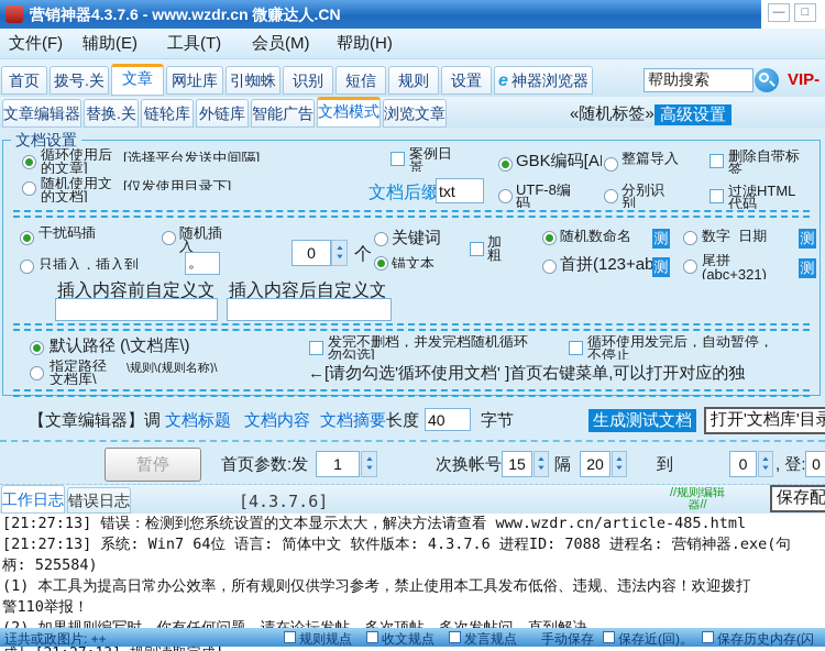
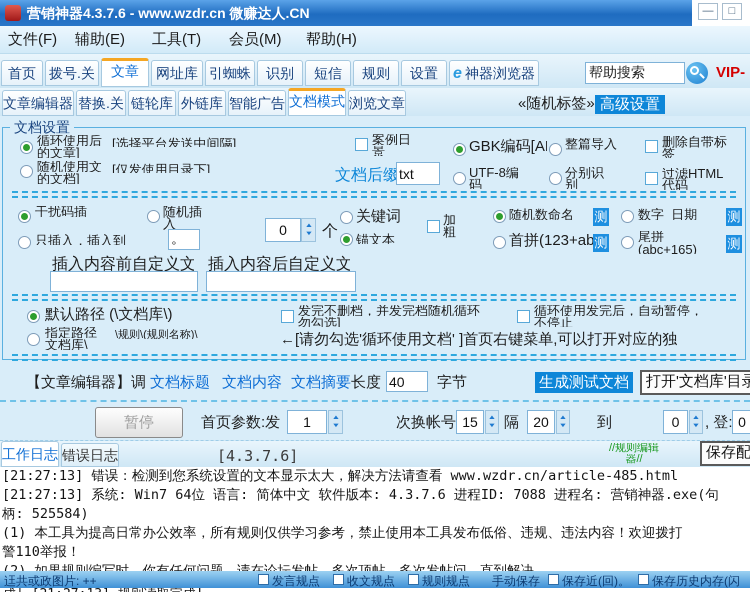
  营销神器4.3.7.6 - www.wzdr.cn 微赚达人.CN
  —
  □
  文件(F)
  辅助(E)
  工具(T)
  会员(M)
  帮助(H)
  首页
  拨号.关
  文章
  网址库
  引蜘蛛
  识别
  短信
  规则
  设置
  e 神器浏览器
  帮助搜索
  VIP-
  文章编辑器
  替换.关
  链轮库
  外链库
  智能广告
  文档模式
  浏览文章
  «随机标签»
  高级设置
  文档设置
  循环使用后
  的文章]
  [选择平台发送中间隔]
  随机使用文
  的文档]
  [仅发使用目录下]
  案例日
  景
  文档后缀
  txt
  整篇导入
  删除自带标签
  UTF-8编码
  分别识别
  过滤HTML代码
  干扰码插
  随机插入
  只插入，插入到
  。
  0
  个
  关键词
  锚文本
  加粗
  随机数命名
  测
  首拼(123+ab
  测
  数字_日期
  测
  尾拼
- (abc+321)
+ (abc+165)
  测
  插入内容前自定义文
  插入内容后自定义文
  默认路径 (\文档库\)
  指定路径
  文档库\
  \规则\(规则名称)\
  发完不删档，并发完档随机循环
  勿勾选]
  循环使用发完后，自动暂停，
  不停止
  ←[请勿勾选'循环使用文档' ]首页右键菜单,可以打开对应的独
  【文章编辑器】调
  文档标题
  文档内容
  文档摘要
  长度
  40
  字节
  生成测试文档
  打开'文档库'目录
  暂停
  首页参数:发
  1
  次换帐号
  15
  隔
  20
  到
  0
  , 登:
  0
  工作日志
  错误日志
  [4.3.7.6]
  //规则编辑
  器//
  保存配
  [21:27:13] 错误：检测到您系统设置的文本显示太大，解决方法请查看 www.wzdr.cn/article-485.html
  [21:27:13] 系统: Win7 64位 语言: 简体中文 软件版本: 4.3.7.6 进程ID: 7088 进程名: 营销神器.exe(句
  柄: 525584)
  (1) 本工具为提高日常办公效率，所有规则仅供学习参考，禁止使用本工具发布低俗、违规、违法内容！欢迎拨打
  警110举报！
  迋共或政图片: ++
- 规则规点
+ 发言规点
  收文规点
- 发言规点
+ 规则规点
  手动保存
  保存近(回)。
  保存历史内存(闪
